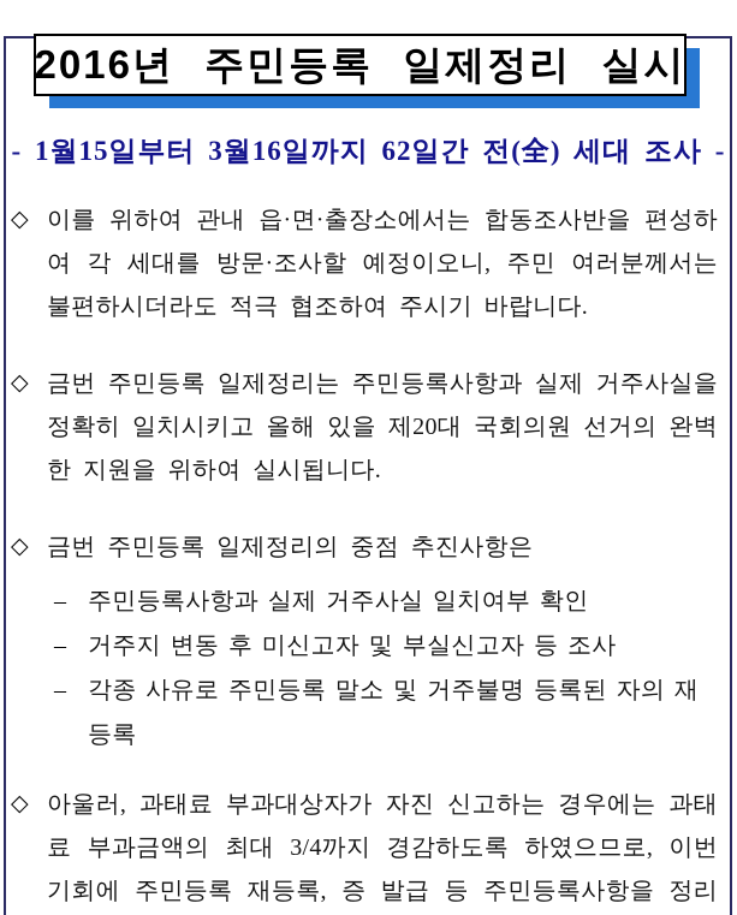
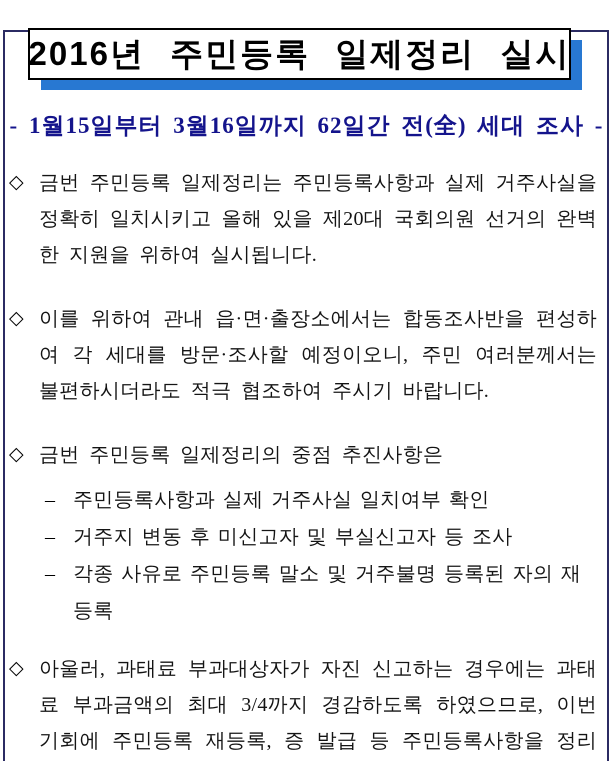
  2016년 주민등록 일제정리 실시
  - 1월15일부터 3월16일까지 62일간 전(全) 세대 조사 -
  ◇
- 이를 위하여 관내 읍·면·출장소에서는 합동조사반을 편성하여 각 세대를 방문·조사할 예정이오니, 주민 여러분께서는 불편하시더라도 적극 협조하여 주시기 바랍니다.
+ 금번 주민등록 일제정리는 주민등록사항과 실제 거주사실을 정확히 일치시키고 올해 있을 제20대 국회의원 선거의 완벽한 지원을 위하여 실시됩니다.
  ◇
- 금번 주민등록 일제정리는 주민등록사항과 실제 거주사실을 정확히 일치시키고 올해 있을 제20대 국회의원 선거의 완벽한 지원을 위하여 실시됩니다.
+ 이를 위하여 관내 읍·면·출장소에서는 합동조사반을 편성하여 각 세대를 방문·조사할 예정이오니, 주민 여러분께서는 불편하시더라도 적극 협조하여 주시기 바랍니다.
  ◇
  금번 주민등록 일제정리의 중점 추진사항은
  –
  주민등록사항과 실제 거주사실 일치여부 확인
  –
  거주지 변동 후 미신고자 및 부실신고자 등 조사
  –
  각종 사유로 주민등록 말소 및 거주불명 등록된 자의 재등록
  ◇
  아울러, 과태료 부과대상자가 자진 신고하는 경우에는 과태료 부과금액의 최대 3/4까지 경감하도록 하였으므로, 이번 기회에 주민등록 재등록, 증 발급 등 주민등록사항을 정리
